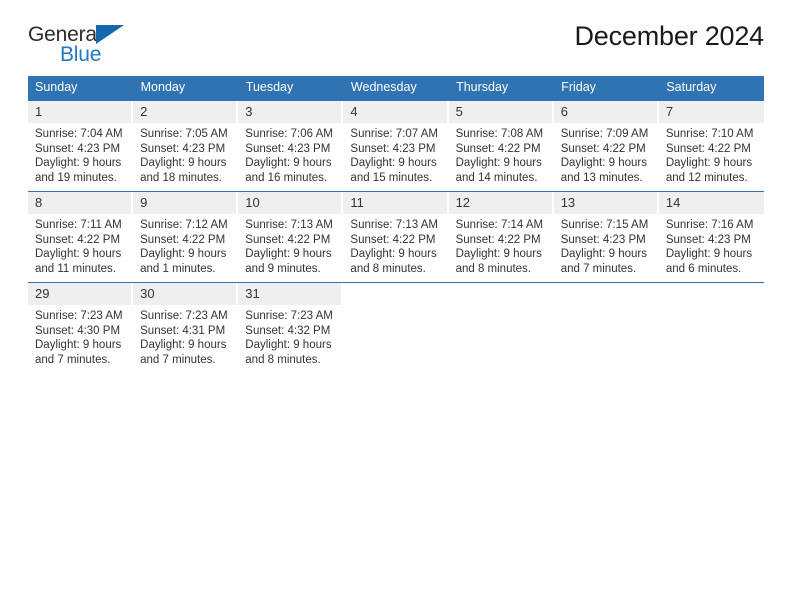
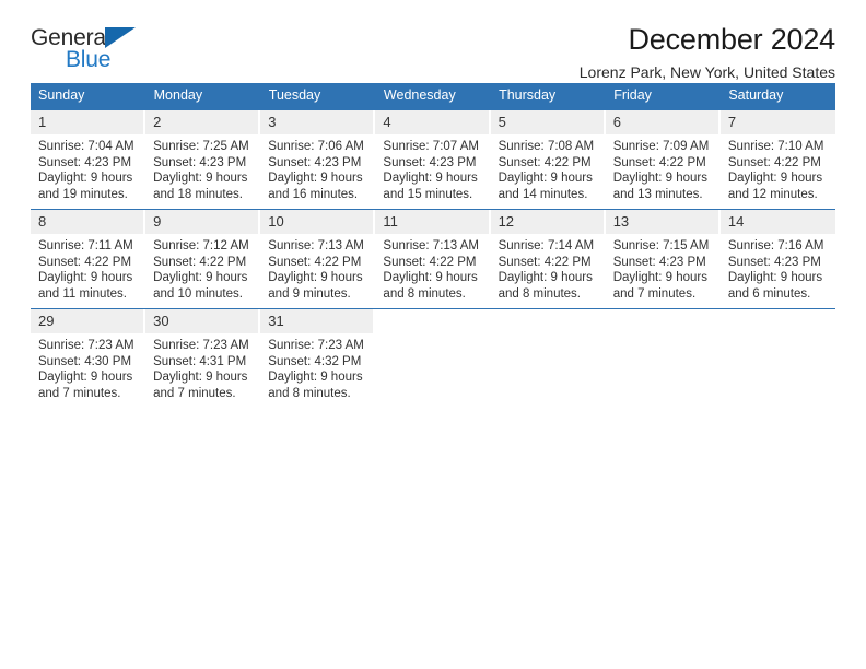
  General
  Blue
  December 2024
+ Lorenz Park, New York, United States
  Sunday	Monday	Tuesday	Wednesday	Thursday	Friday	Saturday
- 1 Sunrise: 7:04 AM Sunset: 4:23 PM Daylight: 9 hours and 19 minutes.	2 Sunrise: 7:05 AM Sunset: 4:23 PM Daylight: 9 hours and 18 minutes.	3 Sunrise: 7:06 AM Sunset: 4:23 PM Daylight: 9 hours and 16 minutes.	4 Sunrise: 7:07 AM Sunset: 4:23 PM Daylight: 9 hours and 15 minutes.	5 Sunrise: 7:08 AM Sunset: 4:22 PM Daylight: 9 hours and 14 minutes.	6 Sunrise: 7:09 AM Sunset: 4:22 PM Daylight: 9 hours and 13 minutes.	7 Sunrise: 7:10 AM Sunset: 4:22 PM Daylight: 9 hours and 12 minutes.
+ 1 Sunrise: 7:04 AM Sunset: 4:23 PM Daylight: 9 hours and 19 minutes.	2 Sunrise: 7:25 AM Sunset: 4:23 PM Daylight: 9 hours and 18 minutes.	3 Sunrise: 7:06 AM Sunset: 4:23 PM Daylight: 9 hours and 16 minutes.	4 Sunrise: 7:07 AM Sunset: 4:23 PM Daylight: 9 hours and 15 minutes.	5 Sunrise: 7:08 AM Sunset: 4:22 PM Daylight: 9 hours and 14 minutes.	6 Sunrise: 7:09 AM Sunset: 4:22 PM Daylight: 9 hours and 13 minutes.	7 Sunrise: 7:10 AM Sunset: 4:22 PM Daylight: 9 hours and 12 minutes.
- 8 Sunrise: 7:11 AM Sunset: 4:22 PM Daylight: 9 hours and 11 minutes.	9 Sunrise: 7:12 AM Sunset: 4:22 PM Daylight: 9 hours and 1 minutes.	10 Sunrise: 7:13 AM Sunset: 4:22 PM Daylight: 9 hours and 9 minutes.	11 Sunrise: 7:13 AM Sunset: 4:22 PM Daylight: 9 hours and 8 minutes.	12 Sunrise: 7:14 AM Sunset: 4:22 PM Daylight: 9 hours and 8 minutes.	13 Sunrise: 7:15 AM Sunset: 4:23 PM Daylight: 9 hours and 7 minutes.	14 Sunrise: 7:16 AM Sunset: 4:23 PM Daylight: 9 hours and 6 minutes.
+ 8 Sunrise: 7:11 AM Sunset: 4:22 PM Daylight: 9 hours and 11 minutes.	9 Sunrise: 7:12 AM Sunset: 4:22 PM Daylight: 9 hours and 10 minutes.	10 Sunrise: 7:13 AM Sunset: 4:22 PM Daylight: 9 hours and 9 minutes.	11 Sunrise: 7:13 AM Sunset: 4:22 PM Daylight: 9 hours and 8 minutes.	12 Sunrise: 7:14 AM Sunset: 4:22 PM Daylight: 9 hours and 8 minutes.	13 Sunrise: 7:15 AM Sunset: 4:23 PM Daylight: 9 hours and 7 minutes.	14 Sunrise: 7:16 AM Sunset: 4:23 PM Daylight: 9 hours and 6 minutes.
  29 Sunrise: 7:23 AM Sunset: 4:30 PM Daylight: 9 hours and 7 minutes.	30 Sunrise: 7:23 AM Sunset: 4:31 PM Daylight: 9 hours and 7 minutes.	31 Sunrise: 7:23 AM Sunset: 4:32 PM Daylight: 9 hours and 8 minutes.
